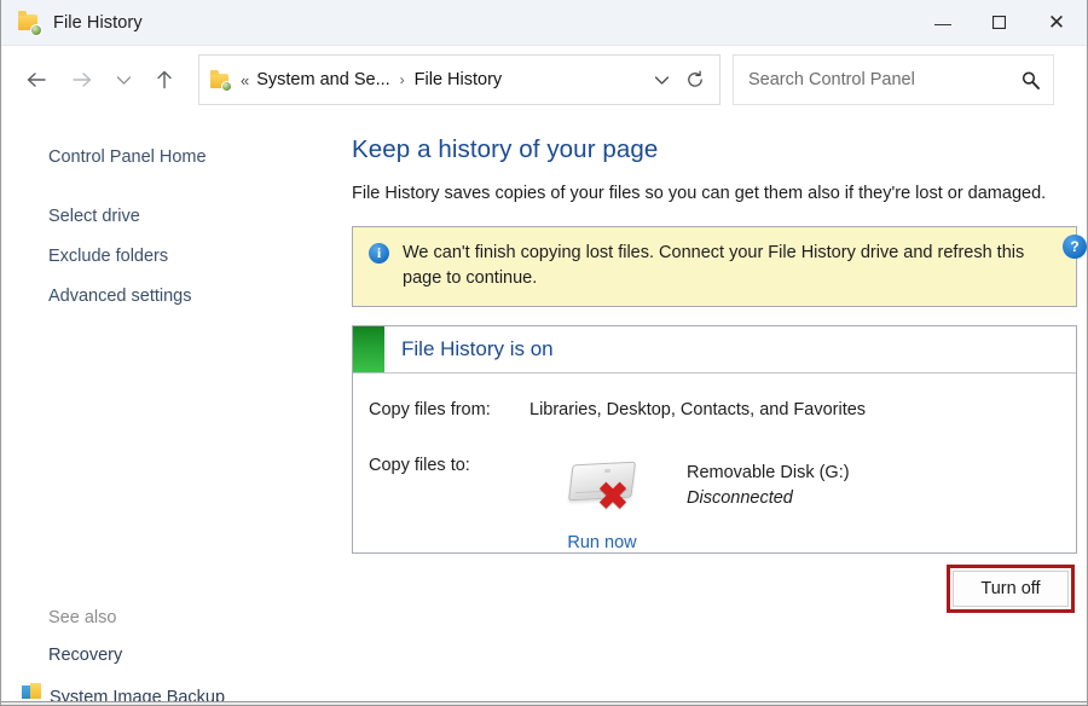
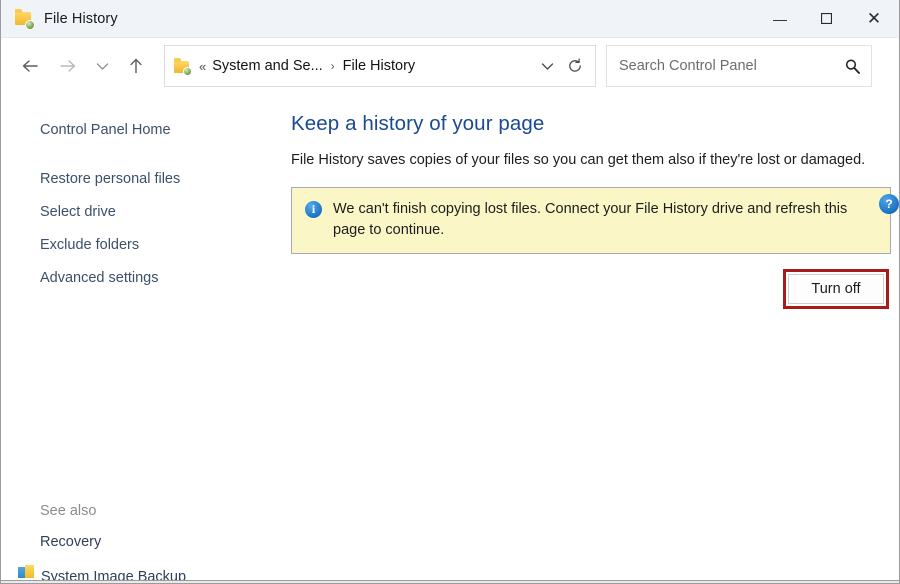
  File History
  —
  ✕
  «
  System and Se...
  ›
  File History
  Search Control Panel
  Control Panel Home
+ Restore personal files
  Select drive
  Exclude folders
  Advanced settings
  See also
  Recovery
  System Image Backup
  ?
  Keep a history of your page
  File History saves copies of your files so you can get them also if they're lost or damaged.
  i
  We can't finish copying lost files. Connect your File History drive and refresh this page to continue.
- File History is on
- Copy files from:
- Libraries, Desktop, Contacts, and Favorites
- Copy files to:
- ✖
- Run now
- Removable Disk (G:)
- Disconnected
  Turn off
